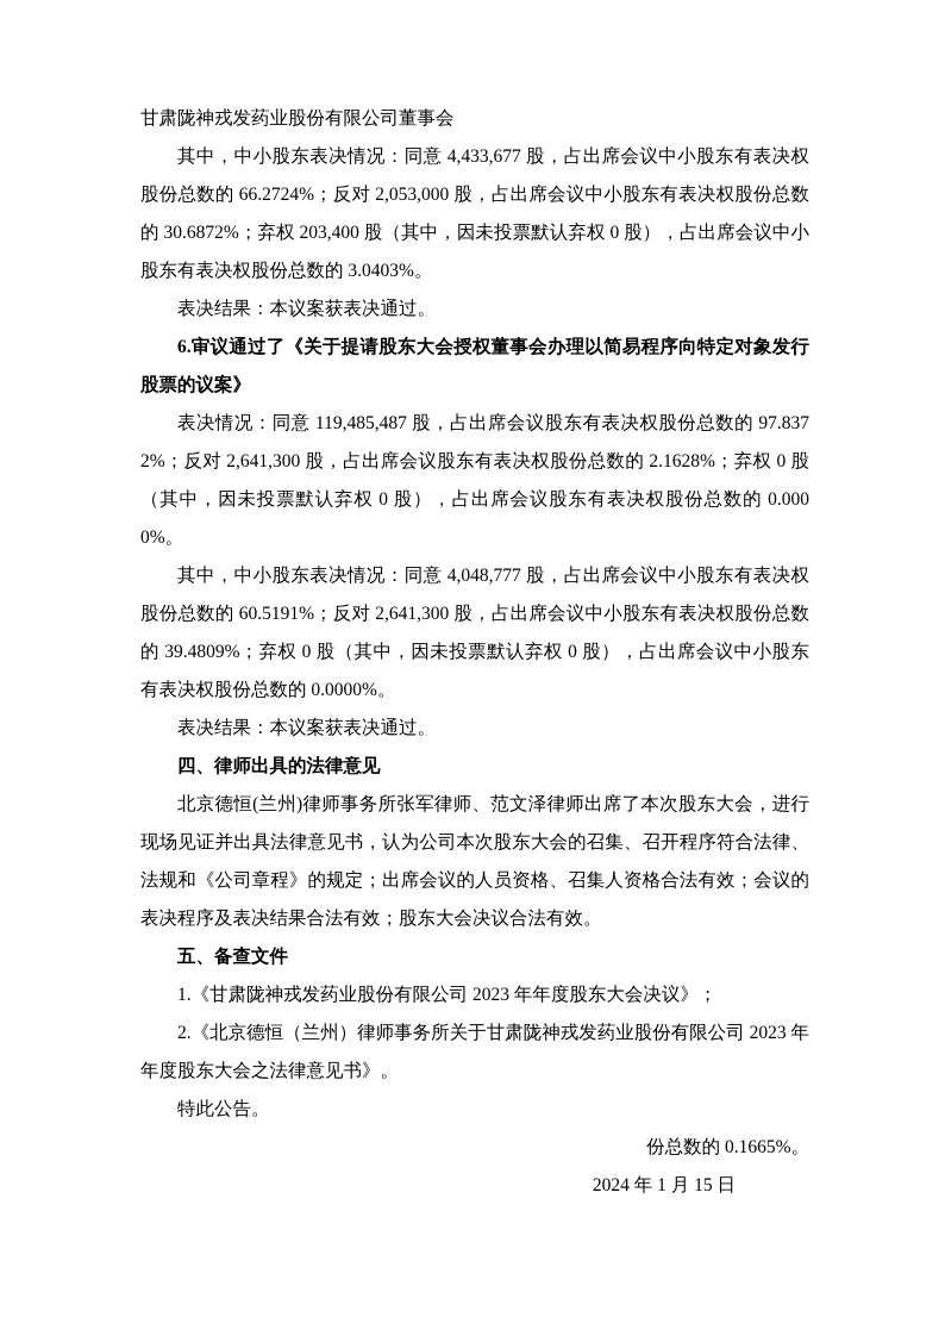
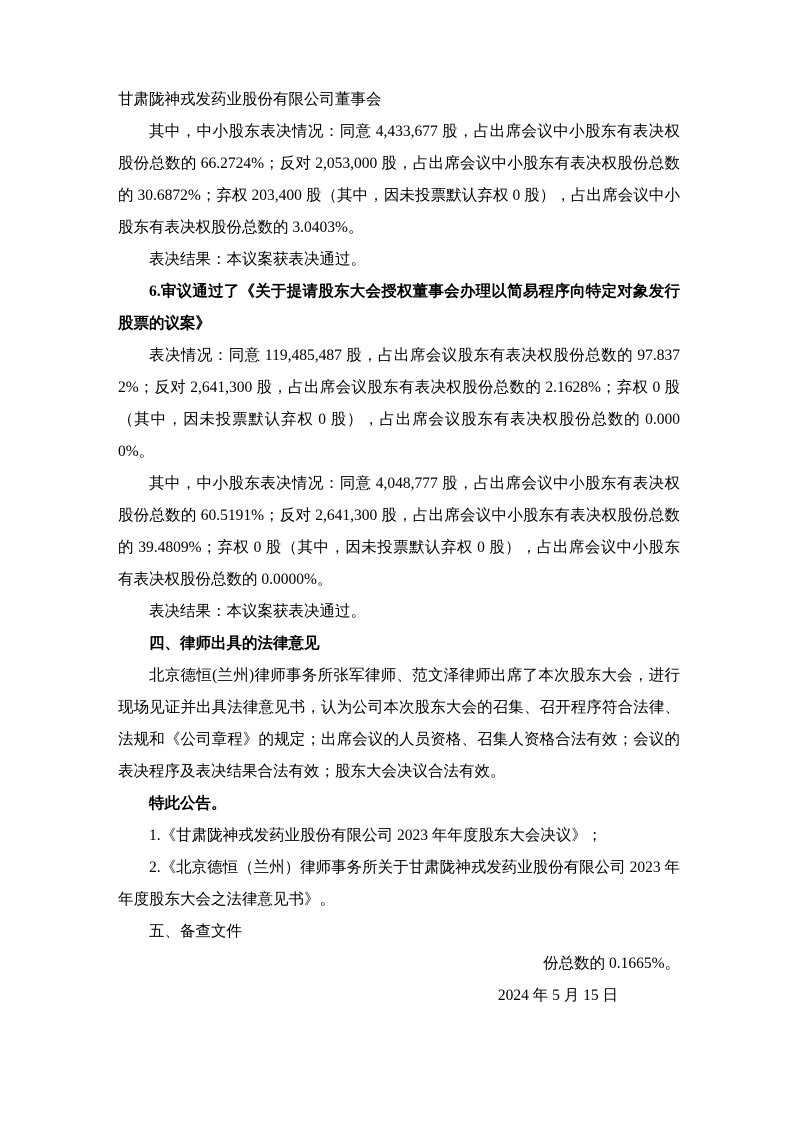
  甘肃陇神戎发药业股份有限公司董事会
  其中，中小股东表决情况：同意 4,433,677 股，占出席会议中小股东有表决权股份总数的 66.2724%；反对 2,053,000 股，占出席会议中小股东有表决权股份总数的 30.6872%；弃权 203,400 股（其中，因未投票默认弃权 0 股），占出席会议中小股东有表决权股份总数的 3.0403%。
  表决结果：本议案获表决通过。
  6.审议通过了《关于提请股东大会授权董事会办理以简易程序向特定对象发行股票的议案》
  表决情况：同意 119,485,487 股，占出席会议股东有表决权股份总数的 97.8372%；反对 2,641,300 股，占出席会议股东有表决权股份总数的 2.1628%；弃权 0 股（其中，因未投票默认弃权 0 股），占出席会议股东有表决权股份总数的 0.0000%。
  其中，中小股东表决情况：同意 4,048,777 股，占出席会议中小股东有表决权股份总数的 60.5191%；反对 2,641,300 股，占出席会议中小股东有表决权股份总数的 39.4809%；弃权 0 股（其中，因未投票默认弃权 0 股），占出席会议中小股东有表决权股份总数的 0.0000%。
  表决结果：本议案获表决通过。
  四、律师出具的法律意见
  北京德恒(兰州)律师事务所张军律师、范文泽律师出席了本次股东大会，进行现场见证并出具法律意见书，认为公司本次股东大会的召集、召开程序符合法律、法规和《公司章程》的规定；出席会议的人员资格、召集人资格合法有效；会议的表决程序及表决结果合法有效；股东大会决议合法有效。
- 五、备查文件
+ 特此公告。
  1.《甘肃陇神戎发药业股份有限公司 2023 年年度股东大会决议》；
  2.《北京德恒（兰州）律师事务所关于甘肃陇神戎发药业股份有限公司 2023 年年度股东大会之法律意见书》。
- 特此公告。
+ 五、备查文件
  份总数的 0.1665%。
- 2024 年 1 月 15 日
+ 2024 年 5 月 15 日
